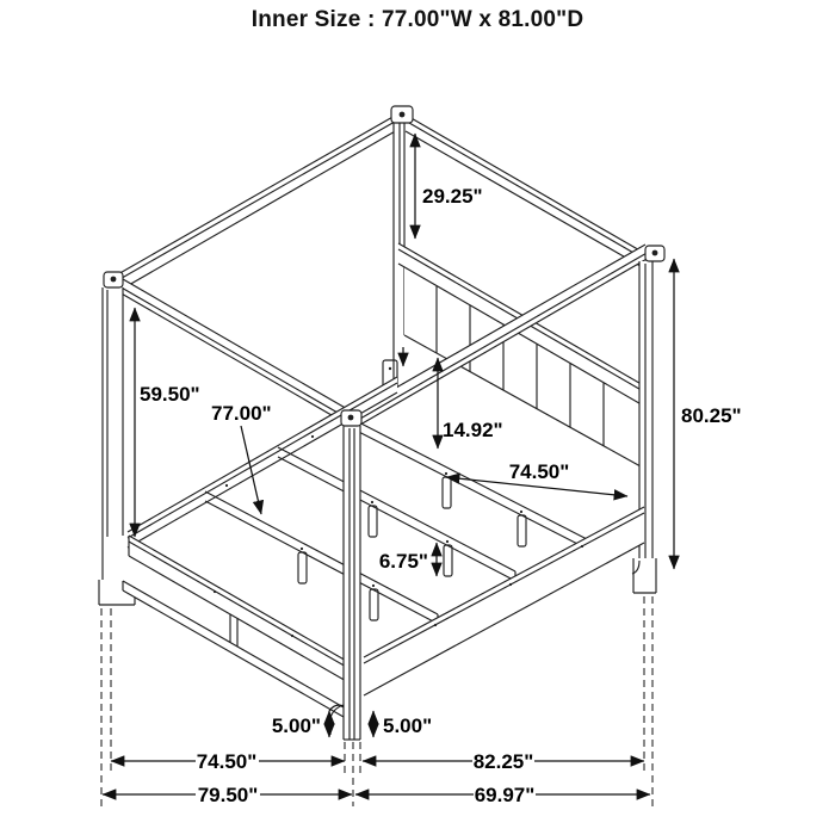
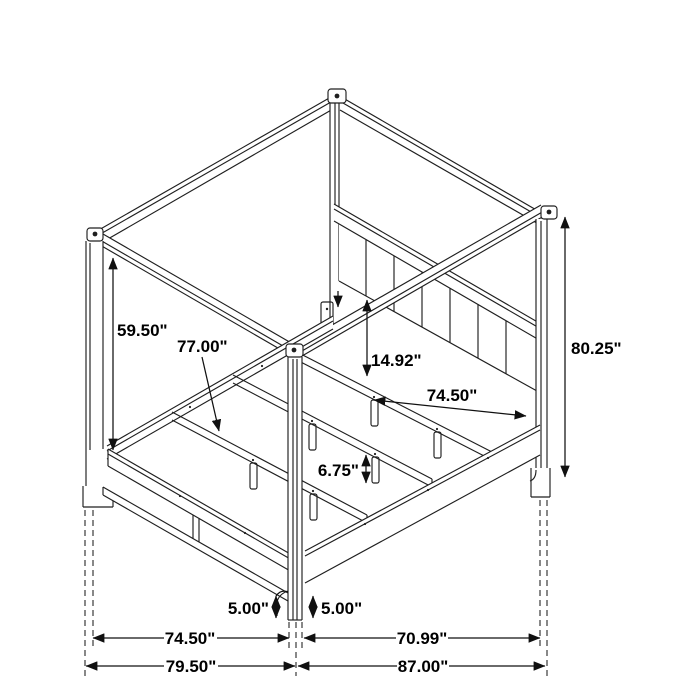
- Inner Size : 77.00"W x 81.00"D
- 29.25"
  59.50"
  77.00"
  14.92"
  74.50"
  80.25"
  6.75"
  5.00"
  5.00"
  74.50"
- 82.25"
+ 70.99"
  79.50"
- 69.97"
+ 87.00"
